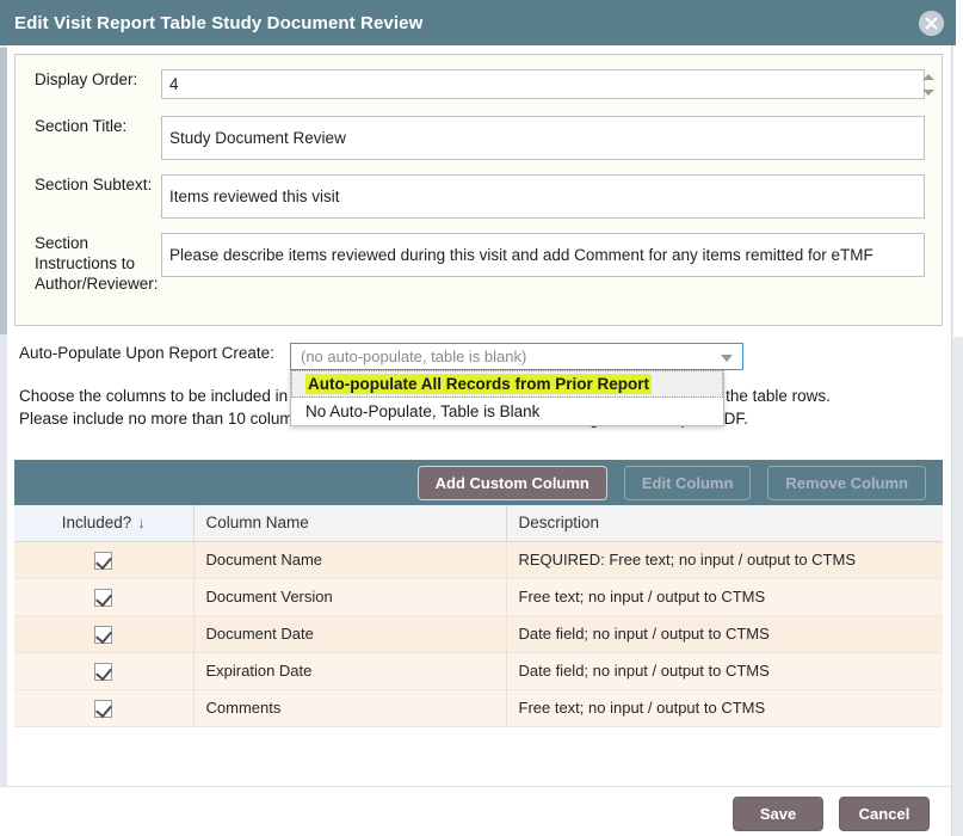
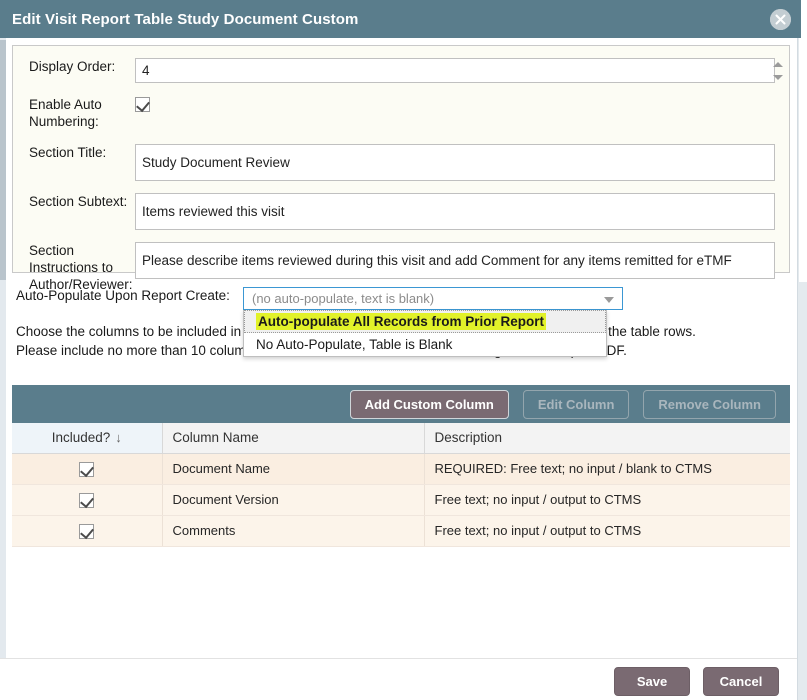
- Edit Visit Report Table Study Document Review
+ Edit Visit Report Table Study Document Custom
  Display Order:
  4
+ Enable Auto Numbering:
  Section Title:
  Study Document Review
  Section Subtext:
  Items reviewed this visit
  Section Instructions to Author/Reviewer:
  Please describe items reviewed during this visit and add Comment for any items remitted for eTMF
  Auto-Populate Upon Report Create:
- (no auto-populate, table is blank)
+ (no auto-populate, text is blank)
  Auto-populate All Records from Prior Report
  No Auto-Populate, Table is Blank
  Add Custom Column
  Edit Column
  Remove Column
  Included? ↓	Column Name	Description
- 	Document Name	REQUIRED: Free text; no input / output to CTMS
+ 	Document Name	REQUIRED: Free text; no input / blank to CTMS
  	Document Version	Free text; no input / output to CTMS
- 	Document Date	Date field; no input / output to CTMS
- 	Expiration Date	Date field; no input / output to CTMS
  	Comments	Free text; no input / output to CTMS
  Save
  Cancel
